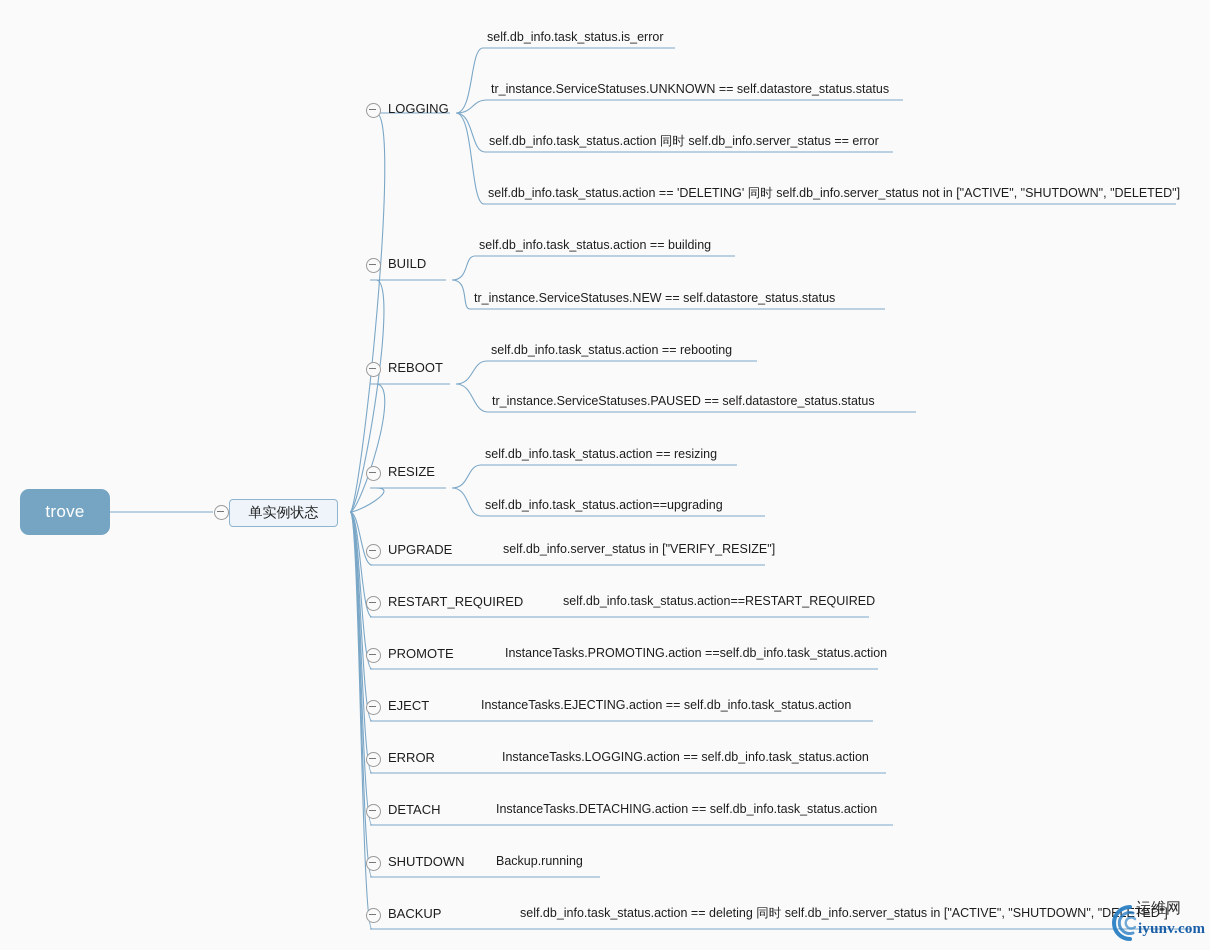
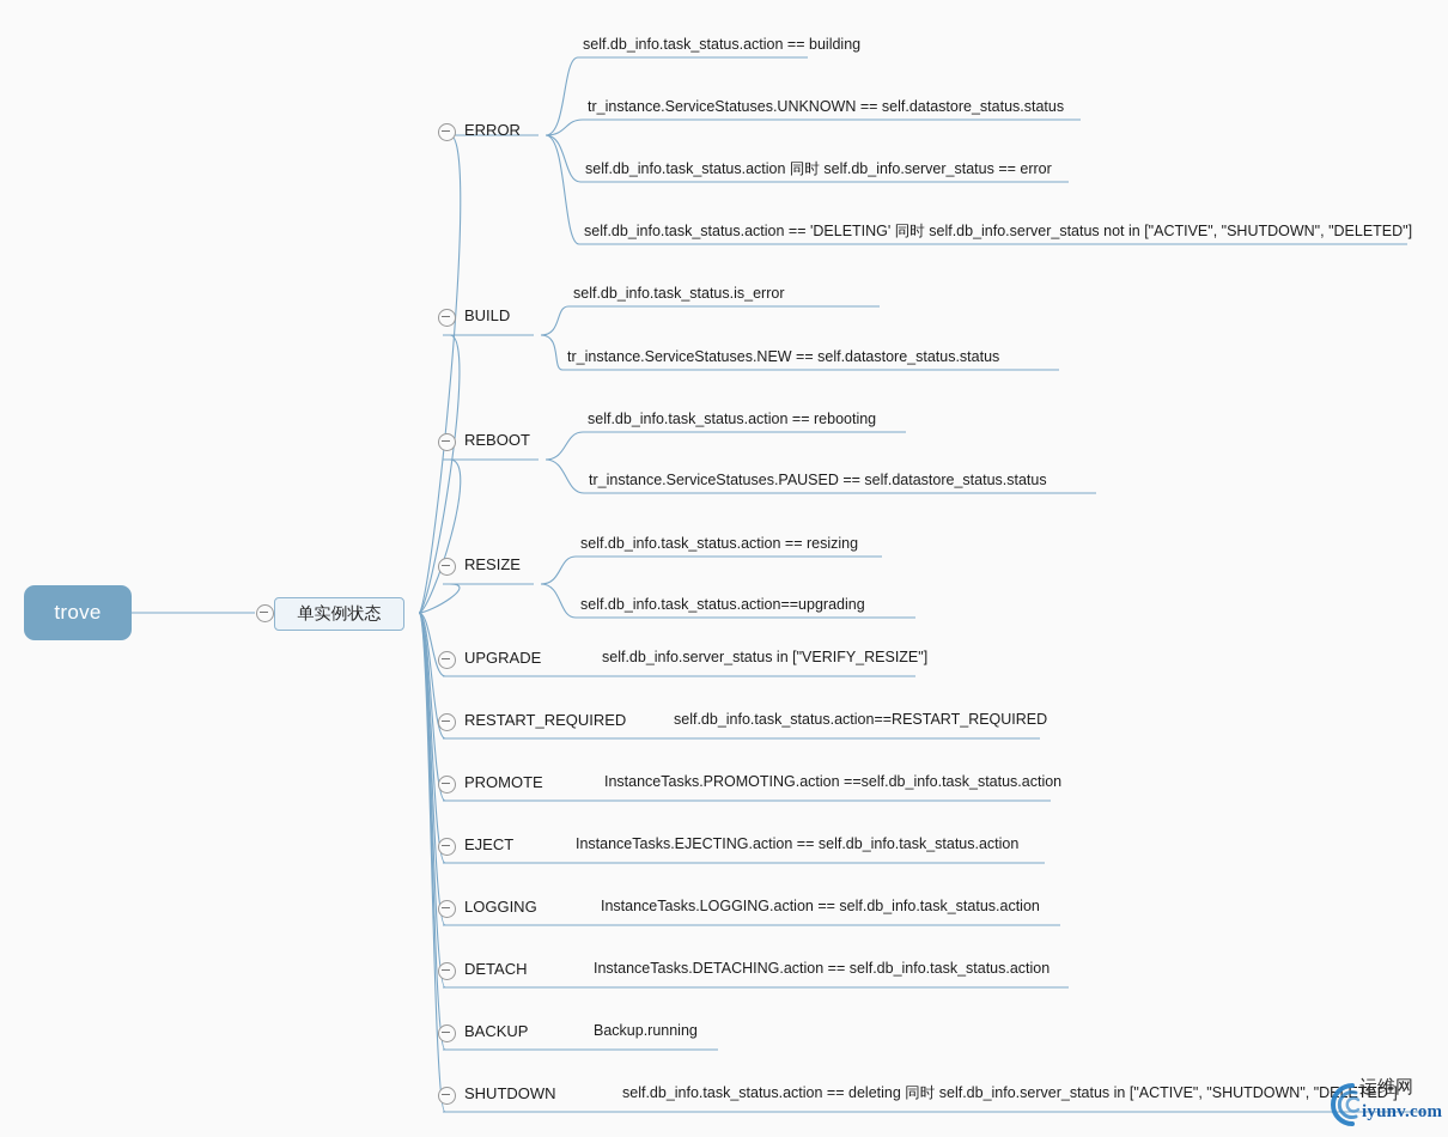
  trove
  单实例状态
- LOGGING
+ ERROR
- self.db_info.task_status.is_error
+ self.db_info.task_status.action == building
  tr_instance.ServiceStatuses.UNKNOWN == self.datastore_status.status
  self.db_info.task_status.action 同时 self.db_info.server_status == error
  self.db_info.task_status.action == 'DELETING' 同时 self.db_info.server_status not in ["ACTIVE", "SHUTDOWN", "DELETED"]
  BUILD
- self.db_info.task_status.action == building
+ self.db_info.task_status.is_error
  tr_instance.ServiceStatuses.NEW == self.datastore_status.status
  REBOOT
  self.db_info.task_status.action == rebooting
  tr_instance.ServiceStatuses.PAUSED == self.datastore_status.status
  RESIZE
  self.db_info.task_status.action == resizing
  self.db_info.task_status.action==upgrading
  UPGRADE
  self.db_info.server_status in ["VERIFY_RESIZE"]
  RESTART_REQUIRED
  self.db_info.task_status.action==RESTART_REQUIRED
  PROMOTE
  InstanceTasks.PROMOTING.action ==self.db_info.task_status.action
  EJECT
  InstanceTasks.EJECTING.action == self.db_info.task_status.action
- ERROR
+ LOGGING
  InstanceTasks.LOGGING.action == self.db_info.task_status.action
  DETACH
  InstanceTasks.DETACHING.action == self.db_info.task_status.action
- SHUTDOWN
+ BACKUP
  Backup.running
- BACKUP
+ SHUTDOWN
  self.db_info.task_status.action == deleting 同时 self.db_info.server_status in ["ACTIVE", "SHUTDOWN", "DLETED"]
  运维网
  iyunv.com
